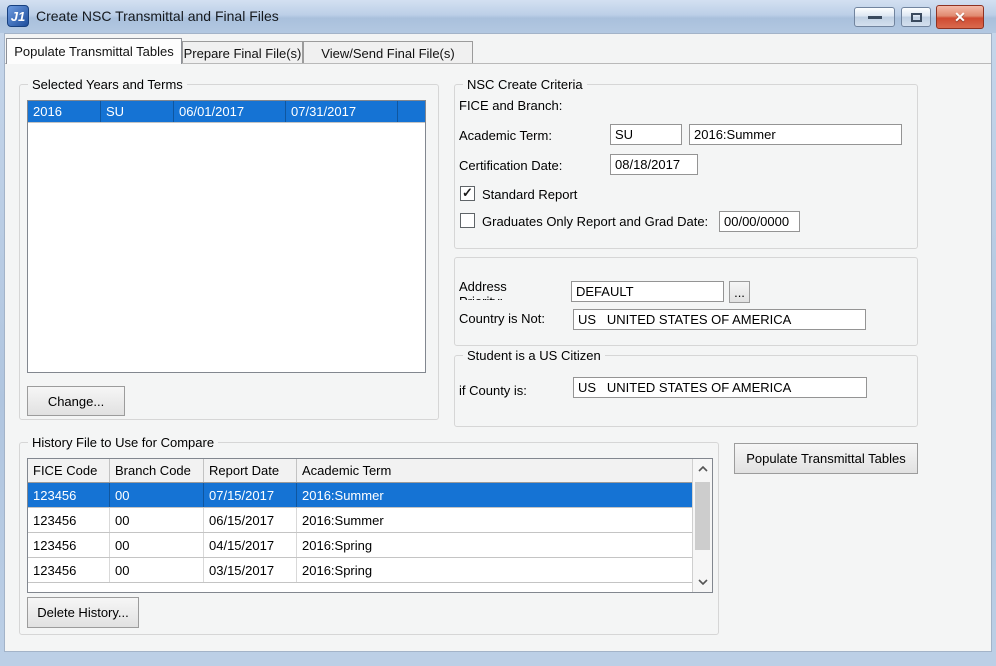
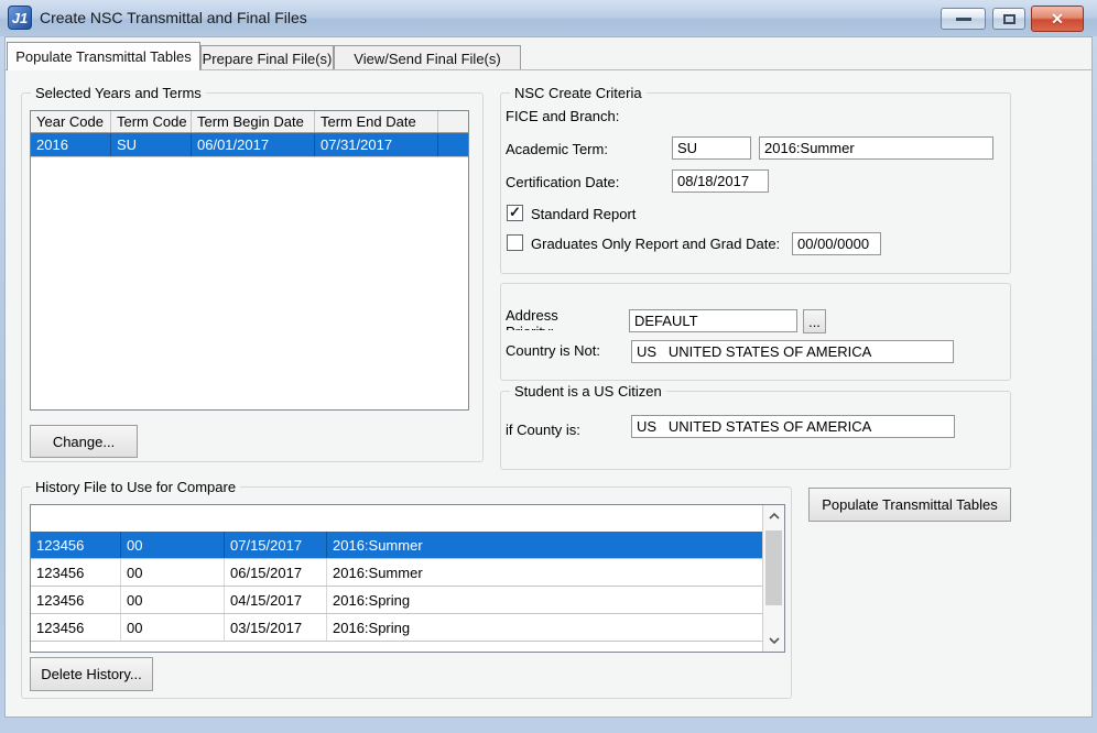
  J1
  Create NSC Transmittal and Final Files
  ✕
  Populate Transmittal Tables
  Prepare Final File(s)
  View/Send Final File(s)
  Selected Years and Terms
+ Year Code
+ Term Code
+ Term Begin Date
+ Term End Date
  2016
  SU
  06/01/2017
  07/31/2017
  Change...
  NSC Create Criteria
  FICE and Branch:
  Academic Term:
  SU
  2016:Summer
  Certification Date:
  08/18/2017
  ✓
  Standard Report
  Graduates Only Report and Grad Date:
  00/00/0000
  Address
  DEFAULT
  ...
  Country is Not:
  US UNITED STATES OF AMERICA
  Student is a US Citizen
  if County is:
  US UNITED STATES OF AMERICA
  History File to Use for Compare
- FICE Code
- Branch Code
- Report Date
- Academic Term
  123456
  00
  07/15/2017
  2016:Summer
  123456
  00
  06/15/2017
  2016:Summer
  123456
  00
  04/15/2017
  2016:Spring
  123456
  00
  03/15/2017
  2016:Spring
  Delete History...
  Populate Transmittal Tables
